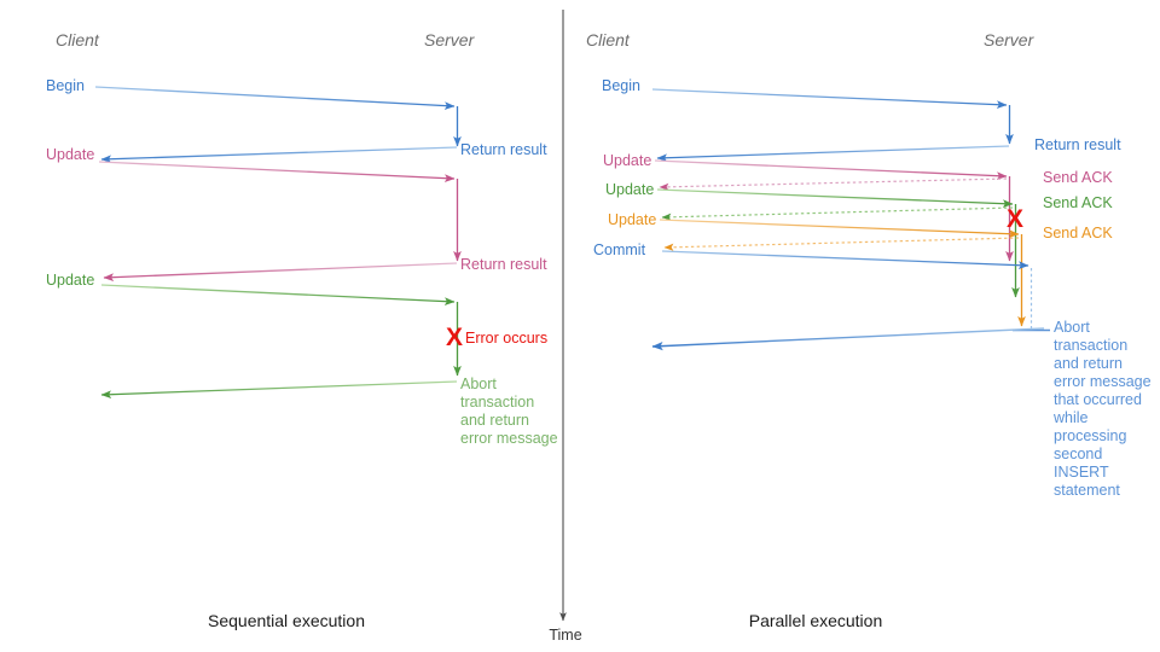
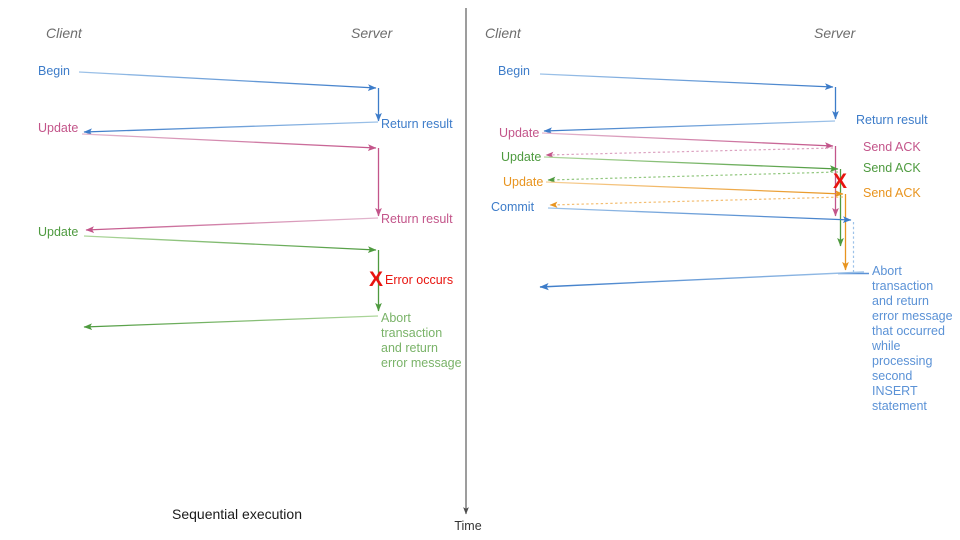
  Client
  Server
  Begin
  Return result
  Update
  Return result
  Update
  X
  Error occurs
  Abort
  transaction
  and return
  error message
  Sequential execution
  Client
  Server
  Begin
  Return result
  Update
  Send ACK
  Update
  Send ACK
  Update
  Send ACK
  Commit
  X
  Abort
  transaction
  and return
  error message
  that occurred
  while
  processing
  second
  INSERT
  statement
- Parallel execution
  Time
